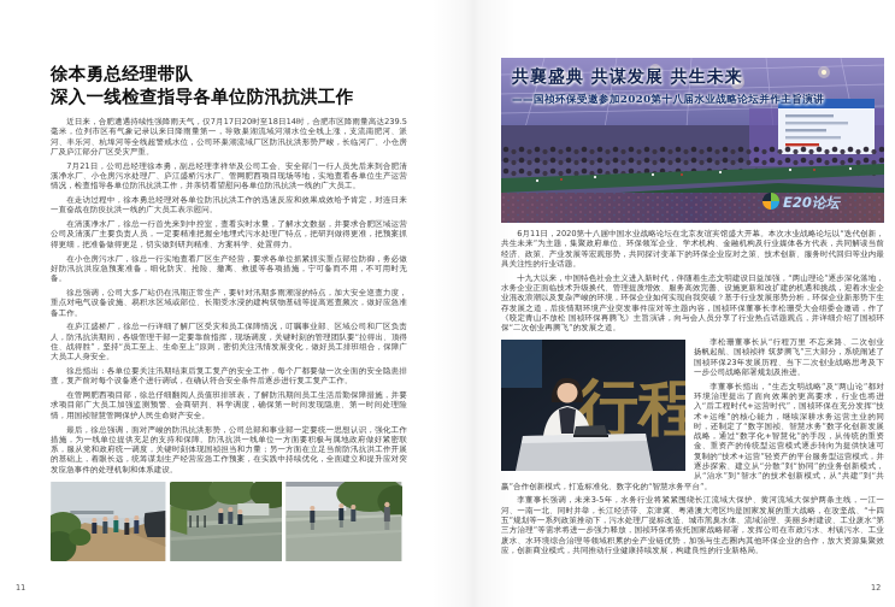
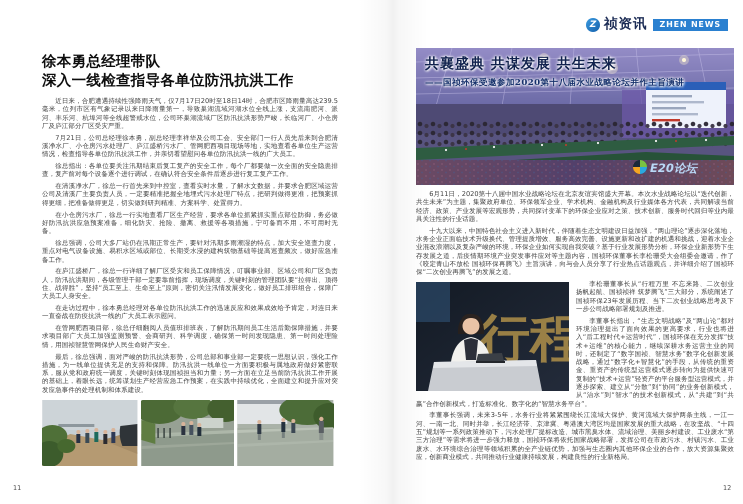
  徐本勇总经理带队
  深入一线检查指导各单位防汛抗洪工作
  近日来，合肥遭遇持续性强降雨天气，仅7月17日20时至18日14时，合肥市区降雨量高达239.5毫米，位列市区有气象记录以来日降雨量第一，导致巢湖流域河湖水位全线上涨，支流南肥河、派河、丰乐河、杭埠河等全线超警戒水位，公司环巢湖流域厂区防汛抗洪形势严峻，长临河厂、小仓房厂及庐江部分厂区受灾严重。
  7月21日，公司总经理徐本勇，副总经理李祥华及公司工会、安全部门一行人员先后来到合肥清溪净水厂、小仓房污水处理厂、庐江盛桥污水厂、管网肥西项目现场等地，实地查看各单位生产运营情况，检查指导各单位防汛抗洪工作，并亲切看望慰问各单位防汛抗洪一线的广大员工。
- 在走访过程中，徐本勇总经理对各单位防汛抗洪工作的迅速反应和效果成效给予肯定，对连日来一直奋战在防疫抗洪一线的广大员工表示慰问。
+ 徐总指出：各单位要关注汛期结束后复工复产的安全工作，每个厂都要做一次全面的安全隐患排查，复产前对每个设备逐个进行调试，在确认符合安全条件后逐步进行复工复产工作。
  在清溪净水厂，徐总一行首先来到中控室，查看实时水量，了解水文数据，并要求合肥区域运营公司及清溪厂主要负责人员，一定要精准把握全地埋式污水处理厂特点，把研判做得更准，把预案抓得更细，把准备做得更足，切实做到研判精准、方案科学、处置得力。
  在小仓房污水厂，徐总一行实地查看厂区生产经营，要求各单位抓紧抓实重点部位防御，务必做好防汛抗洪应急预案准备，细化防灾、抢险、撤离、救援等各项措施，宁可备而不用，不可用时无备。
  徐总强调，公司大多厂站仍在汛期正常生产，要针对汛期多雨潮湿的特点，加大安全巡查力度，重点对电气设备设施、易积水区域或部位、长期受水浸的建构筑物基础等提高巡查频次，做好应急准备工作。
  在庐江盛桥厂，徐总一行详细了解厂区受灾和员工保障情况，叮嘱事业部、区域公司和厂区负责人，防汛抗洪期间，各级管理干部一定要靠前指挥，现场调度，关键时刻的管理团队要“拉得出、顶得住、战得胜”，坚持“员工至上、生命至上”原则，密切关注汛情发展变化，做好员工排班组合，保障广大员工人身安全。
- 徐总指出：各单位要关注汛期结束后复工复产的安全工作，每个厂都要做一次全面的安全隐患排查，复产前对每个设备逐个进行调试，在确认符合安全条件后逐步进行复工复产工作。
+ 在走访过程中，徐本勇总经理对各单位防汛抗洪工作的迅速反应和效果成效给予肯定，对连日来一直奋战在防疫抗洪一线的广大员工表示慰问。
  在管网肥西项目部，徐总仔细翻阅人员值班排班表，了解防汛期间员工生活后勤保障措施，并要求项目部广大员工加强监测预警、会商研判、科学调度，确保第一时间发现隐患、第一时间处理险情，用国祯智慧管网保护人民生命财产安全。
  最后，徐总强调，面对严峻的防汛抗洪形势，公司总部和事业部一定要统一思想认识，强化工作措施，为一线单位提供充足的支持和保障。防汛抗洪一线单位一方面要积极与属地政府做好紧密联系，服从党和政府统一调度，关键时刻体现国祯担当和力量；另一方面在立足当前防汛抗洪工作开展的基础上，着眼长远，统筹谋划生产经营应急工作预案，在实践中持续优化，全面建立和提升应对突发应急事件的处理机制和体系建设。
  11
+ Z
+ 祯资讯
+ ZHEN NEWS
  E20论坛
  共襄盛典 共谋发展 共生未来
  ——国祯环保受邀参加2020第十八届水业战略论坛并作主旨演讲
  6月11日，2020第十八届中国水业战略论坛在北京友谊宾馆盛大开幕。本次水业战略论坛以“迭代创新，共生未来”为主题，集聚政府单位、环保领军企业、学术机构、金融机构及行业媒体各方代表，共同解读当前经济、政策、产业发展等宏观形势，共同探讨变革下的环保企业应对之策、技术创新、服务时代回归等业内最具关注性的行业话题。
  十九大以来，中国特色社会主义进入新时代，伴随着生态文明建设日益加强，“两山理论”逐步深化落地，水务企业正面临技术升级换代、管理提质增效、服务高效完善、设施更新和改扩建的机遇和挑战，迎着水业企业混改浪潮以及复杂严峻的环境，环保企业如何实现自我突破？基于行业发展形势分析，环保企业新形势下生存发展之道，后疫情期环境产业突发事件应对等主题内容，国祯环保董事长李松珊受大会组委会邀请，作了《咬定青山不放松 国祯环保再腾飞》主旨演讲，向与会人员分享了行业热点话题观点，并详细介绍了国祯环保“二次创业再腾飞”的发展之道。
  行程
  李松珊董事长从“行程万里 不忘来路、二次创业 扬帆起航、国祯祯祥 筑梦腾飞”三大部分，系统阐述了国祯环保23年发展历程、当下二次创业战略思考及下一步公司战略部署规划及推进。
  李董事长指出，“生态文明战略”及“两山论”都对环境治理提出了面向效果的更高要求，行业也将进入“后工程时代+运营时代”，国祯环保在充分发挥“技术+运维”的核心能力，继续深耕水务运营主业的同时，还制定了“数字国祯、智慧水务”数字化创新发展战略，通过“数字化+智慧化”的手段，从传统的重资金、重资产的传统型运营模式逐步转向为提供快速可复制的“技术+运营”轻资产的平台服务型运营模式，并逐步探索、建立从“分散”到“协同”的业务创新模式，从“治水”到“智水”的技术创新模式，从“共建”到“共赢”合作创新模式，打造标准化、数字化的“智慧水务平台”。
  李董事长强调，未来3-5年，水务行业将紧紧围绕长江流域大保护、黄河流域大保护两条主线，一江一河、一南一北、同时并举，长江经济带、京津冀、粤港澳大湾区均是国家发展的重大战略，在攻坚战、“十四五”规划等一系列政策推动下，污水处理厂提标改造、城市黑臭水体、流域治理、美丽乡村建设、工业废水“第三方治理”等需求将进一步强力释放，国祯环保将依托国家战略部署，发挥公司在市政污水、村镇污水、工业废水、水环境综合治理等领域积累的全产业链优势，加强与生态圈内其他环保企业的合作，放大资源集聚效应，创新商业模式，共同推动行业健康持续发展，构建良性的行业新格局。
  12
